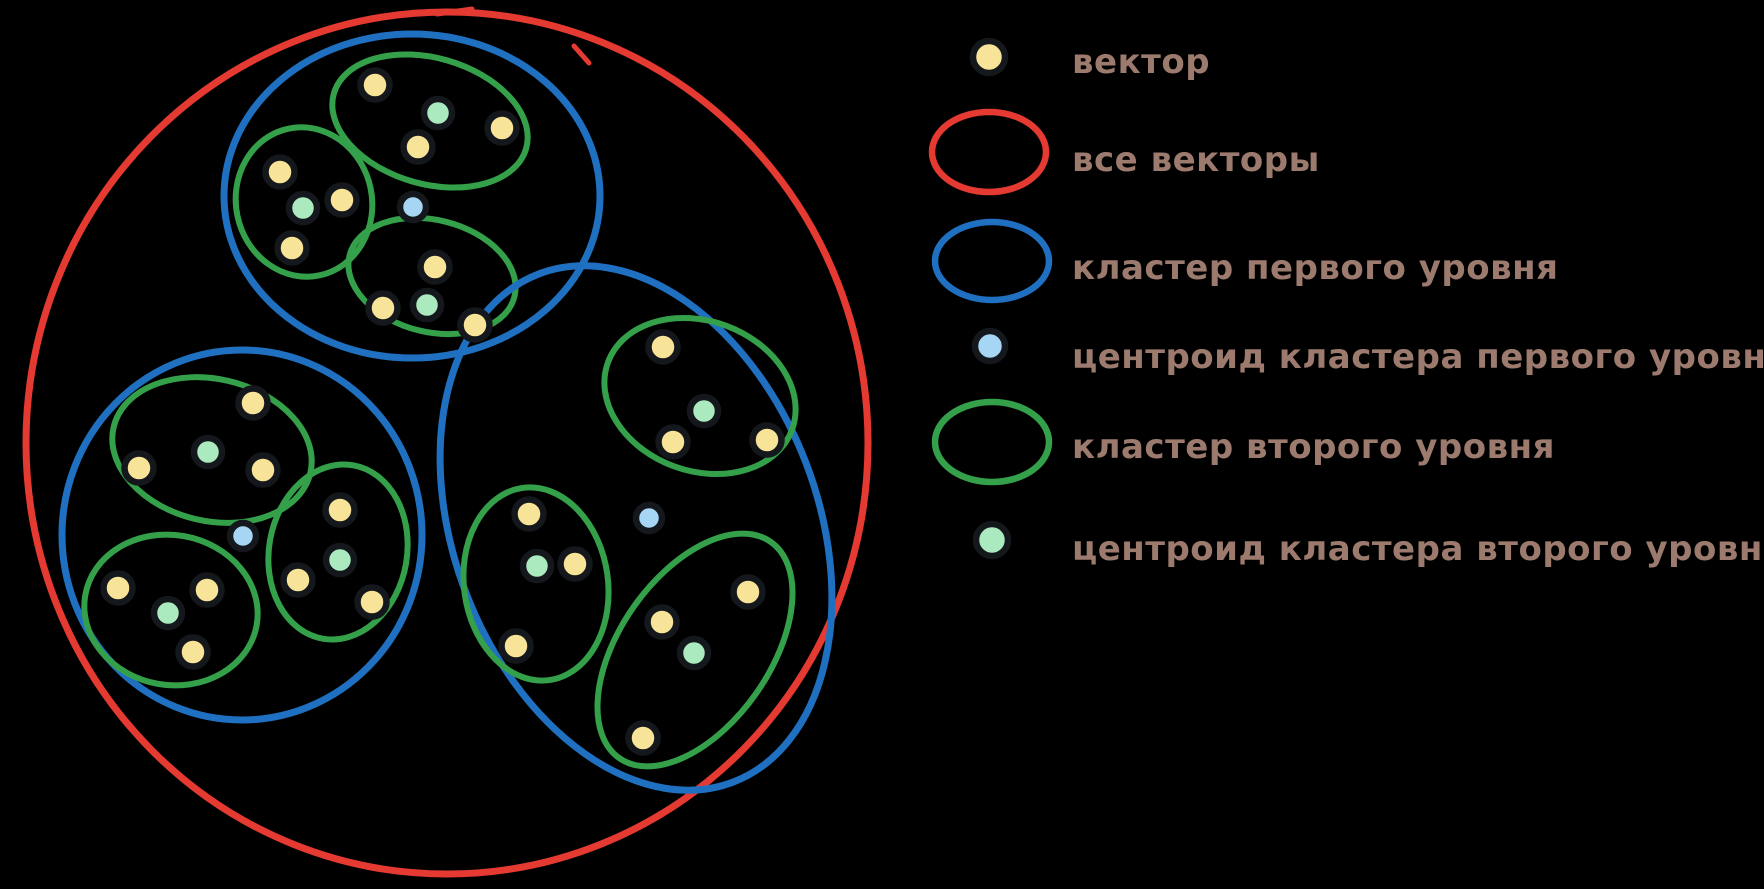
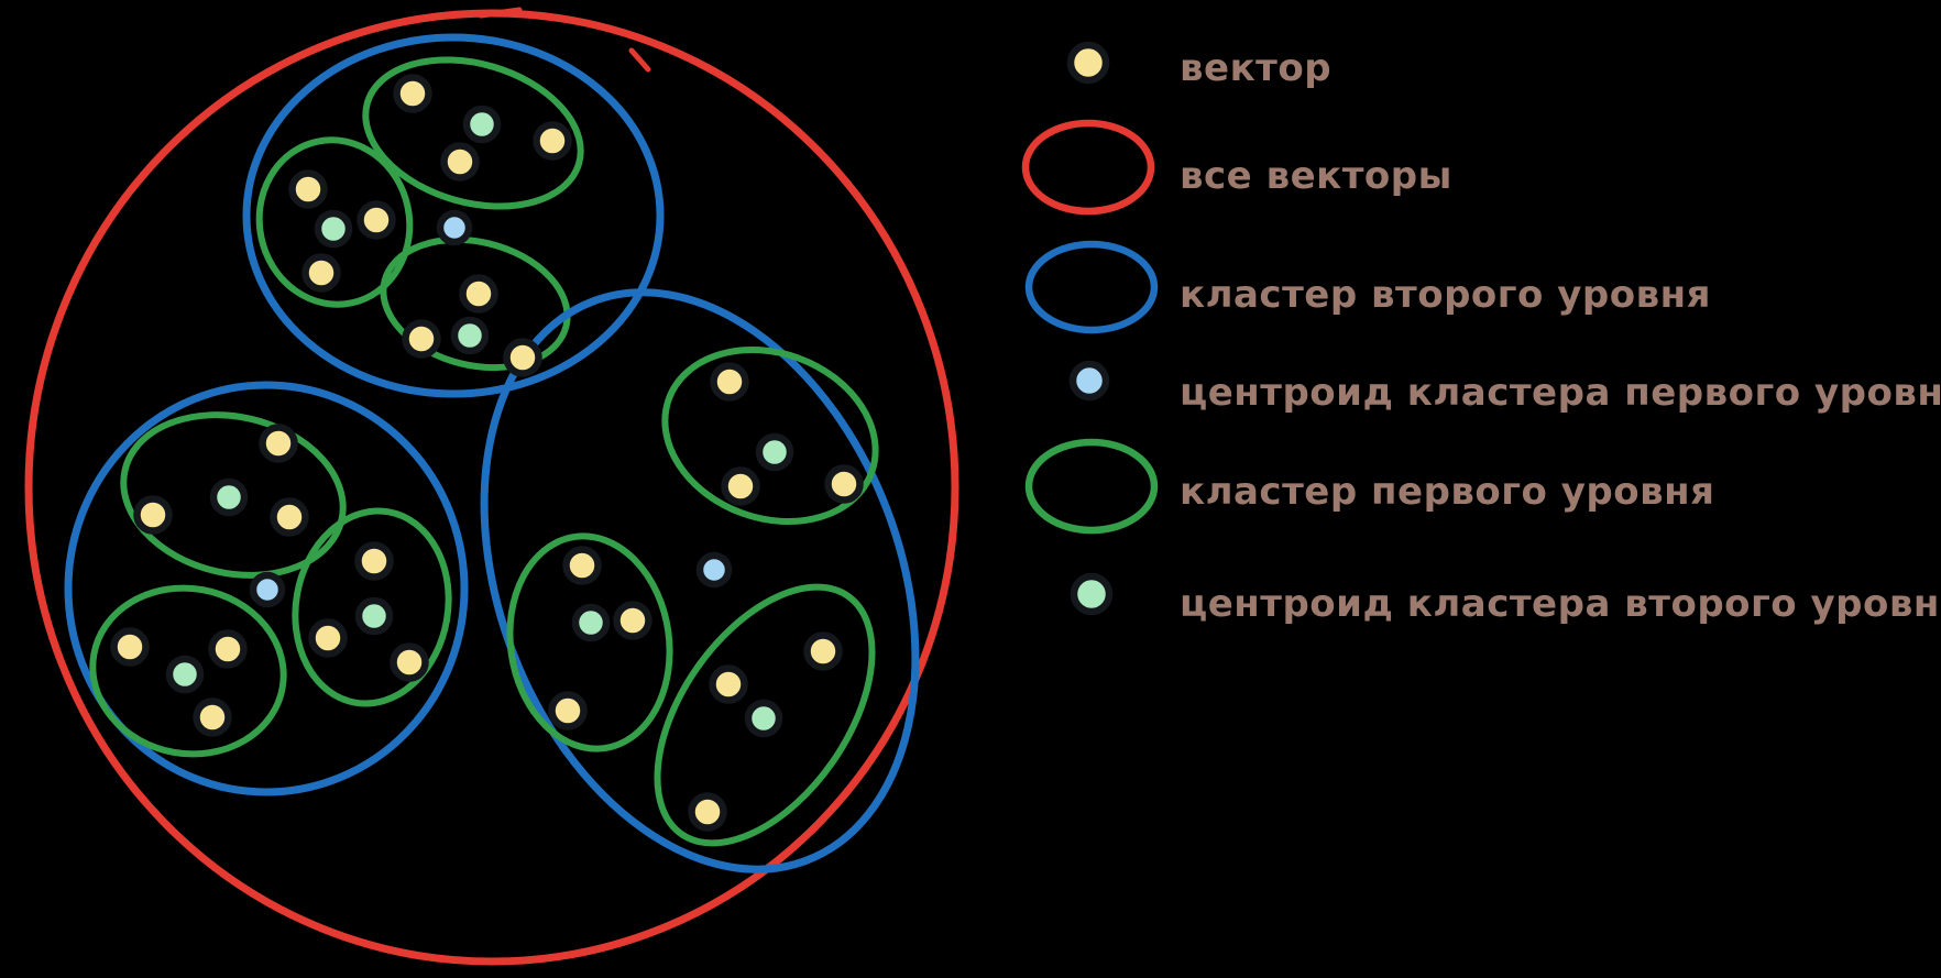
  вектор
  все векторы
- кластер первого уровня
+ кластер второго уровня
  центроид кластера первого уровн
- кластер второго уровня
+ кластер первого уровня
  центроид кластера второго уровн
